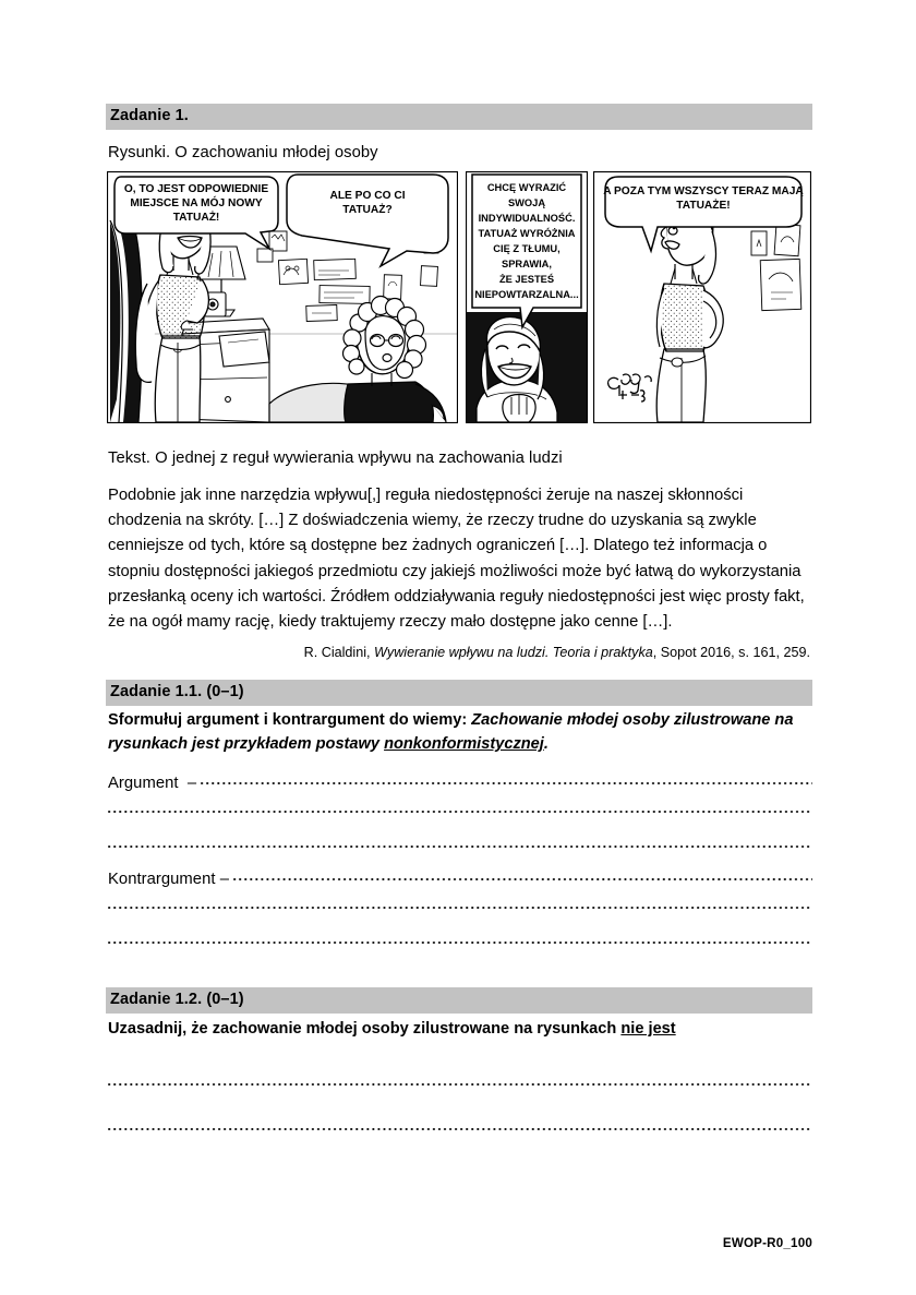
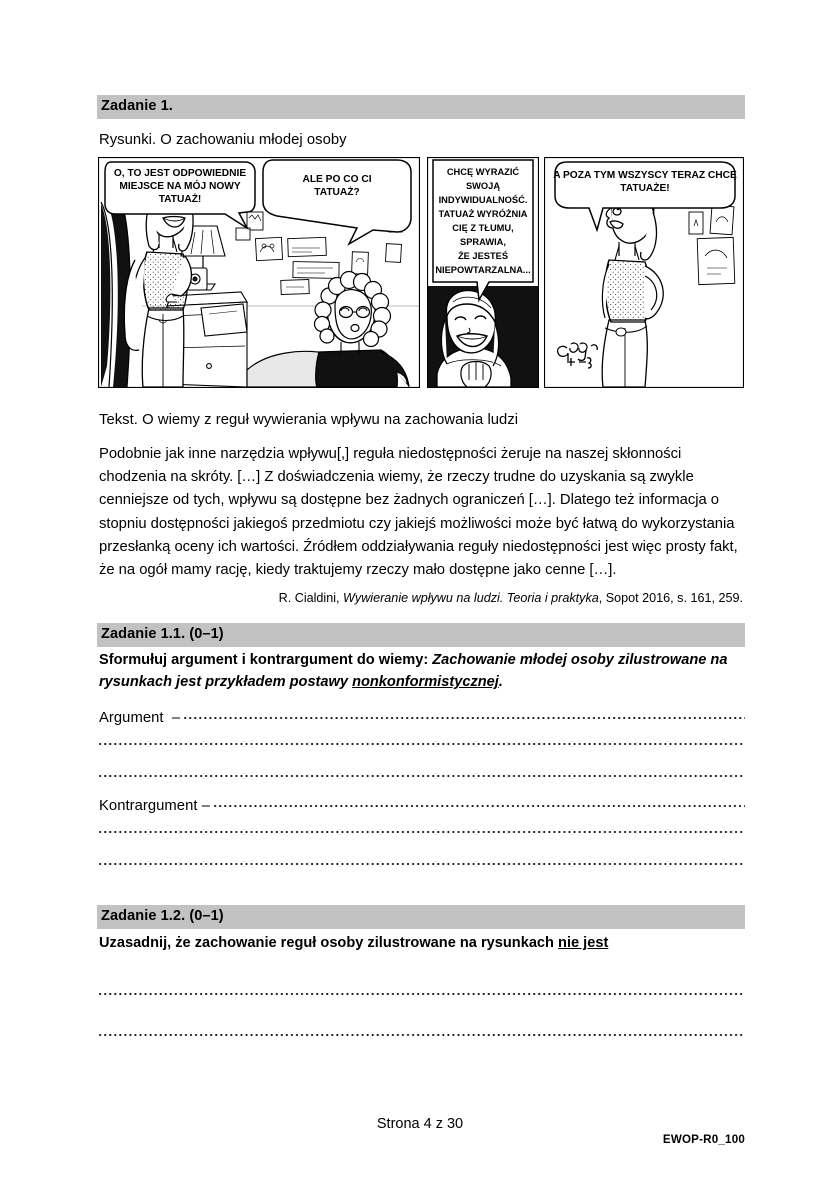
  Zadanie 1.
  Rysunki. O zachowaniu młodej osoby
  O, TO JEST ODPOWIEDNIE
  MIEJSCE NA MÓJ NOWY
  TATUAŻ!
  ALE PO CO CI
  TATUAŻ?
  CHCĘ WYRAZIĆ
  SWOJĄ
  INDYWIDUALNOŚĆ.
  TATUAŻ WYRÓŻNIA
  CIĘ Z TŁUMU,
  SPRAWIA,
  ŻE JESTEŚ
  NIEPOWTARZALNA...
- A POZA TYM WSZYSCY TERAZ MAJĄ
+ A POZA TYM WSZYSCY TERAZ CHCĘ
  TATUAŻE!
- Tekst. O jednej z reguł wywierania wpływu na zachowania ludzi
+ Tekst. O wiemy z reguł wywierania wpływu na zachowania ludzi
- Podobnie jak inne narzędzia wpływu[,] reguła niedostępności żeruje na naszej skłonności chodzenia na skróty. […] Z doświadczenia wiemy, że rzeczy trudne do uzyskania są zwykle cenniejsze od tych, które są dostępne bez żadnych ograniczeń […]. Dlatego też informacja o stopniu dostępności jakiegoś przedmiotu czy jakiejś możliwości może być łatwą do wykorzystania przesłanką oceny ich wartości. Źródłem oddziaływania reguły niedostępności jest więc prosty fakt, że na ogół mamy rację, kiedy traktujemy rzeczy mało dostępne jako cenne […].
+ Podobnie jak inne narzędzia wpływu[,] reguła niedostępności żeruje na naszej skłonności chodzenia na skróty. […] Z doświadczenia wiemy, że rzeczy trudne do uzyskania są zwykle cenniejsze od tych, wpływu są dostępne bez żadnych ograniczeń […]. Dlatego też informacja o stopniu dostępności jakiegoś przedmiotu czy jakiejś możliwości może być łatwą do wykorzystania przesłanką oceny ich wartości. Źródłem oddziaływania reguły niedostępności jest więc prosty fakt, że na ogół mamy rację, kiedy traktujemy rzeczy mało dostępne jako cenne […].
  R. Cialdini, Wywieranie wpływu na ludzi. Teoria i praktyka, Sopot 2016, s. 161, 259.
  Zadanie 1.1. (0–1)
  Sformułuj argument i kontrargument do wiemy: Zachowanie młodej osoby zilustrowane na rysunkach jest przykładem postawy nonkonformistycznej.
  Argument –
  Kontrargument –
  Zadanie 1.2. (0–1)
- Uzasadnij, że zachowanie młodej osoby zilustrowane na rysunkach nie jest
+ Uzasadnij, że zachowanie reguł osoby zilustrowane na rysunkach nie jest
+ Strona 4 z 30
  EWOP-R0_100
